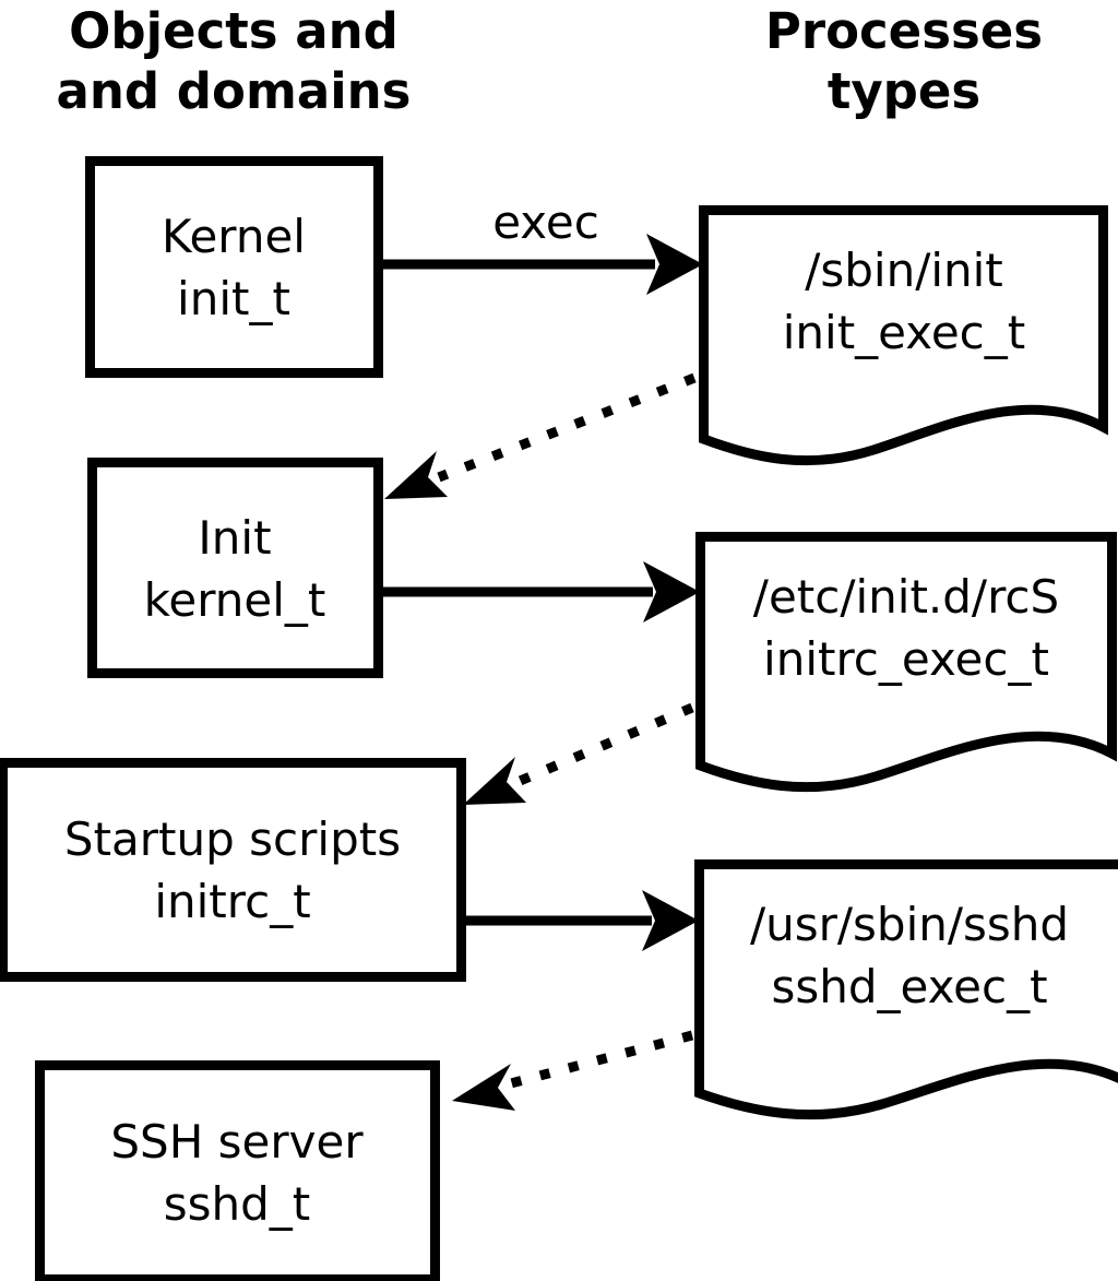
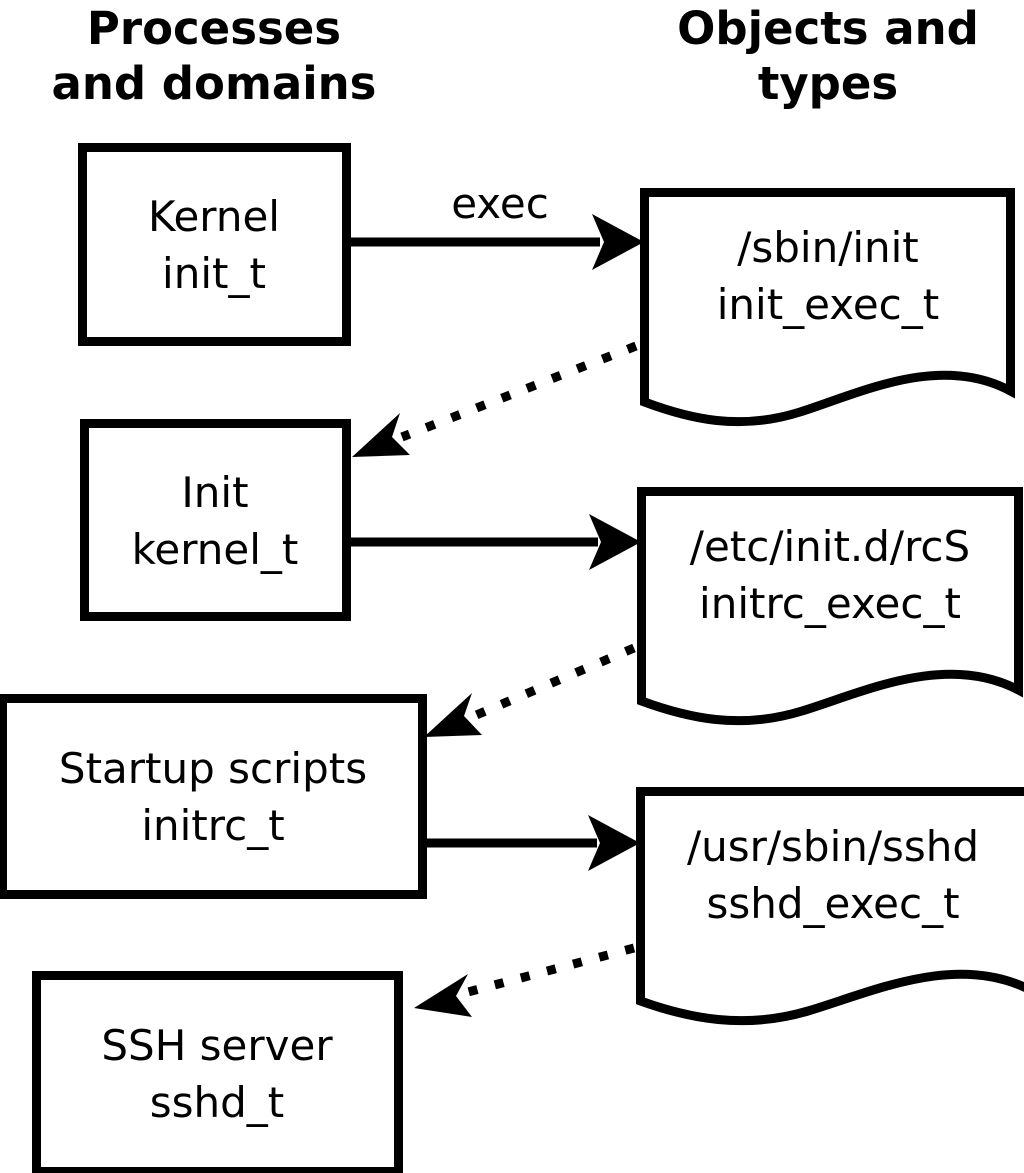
- Objects and
+ Processes
  and domains
- Processes
+ Objects and
  types
  Kernel
  init_t
  Init
  kernel_t
  Startup scripts
  initrc_t
  SSH server
  sshd_t
  /sbin/init
  init_exec_t
  /etc/init.d/rcS
  initrc_exec_t
  /usr/sbin/sshd
  sshd_exec_t
  exec
